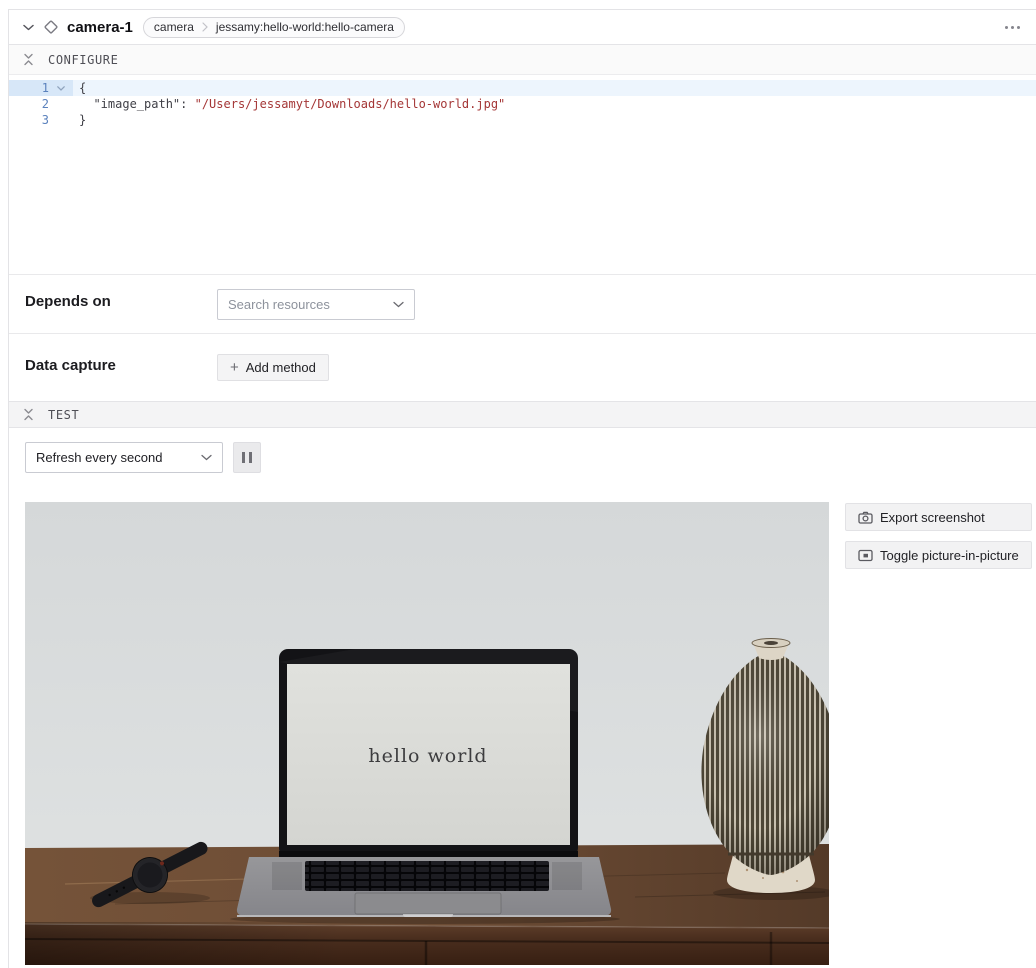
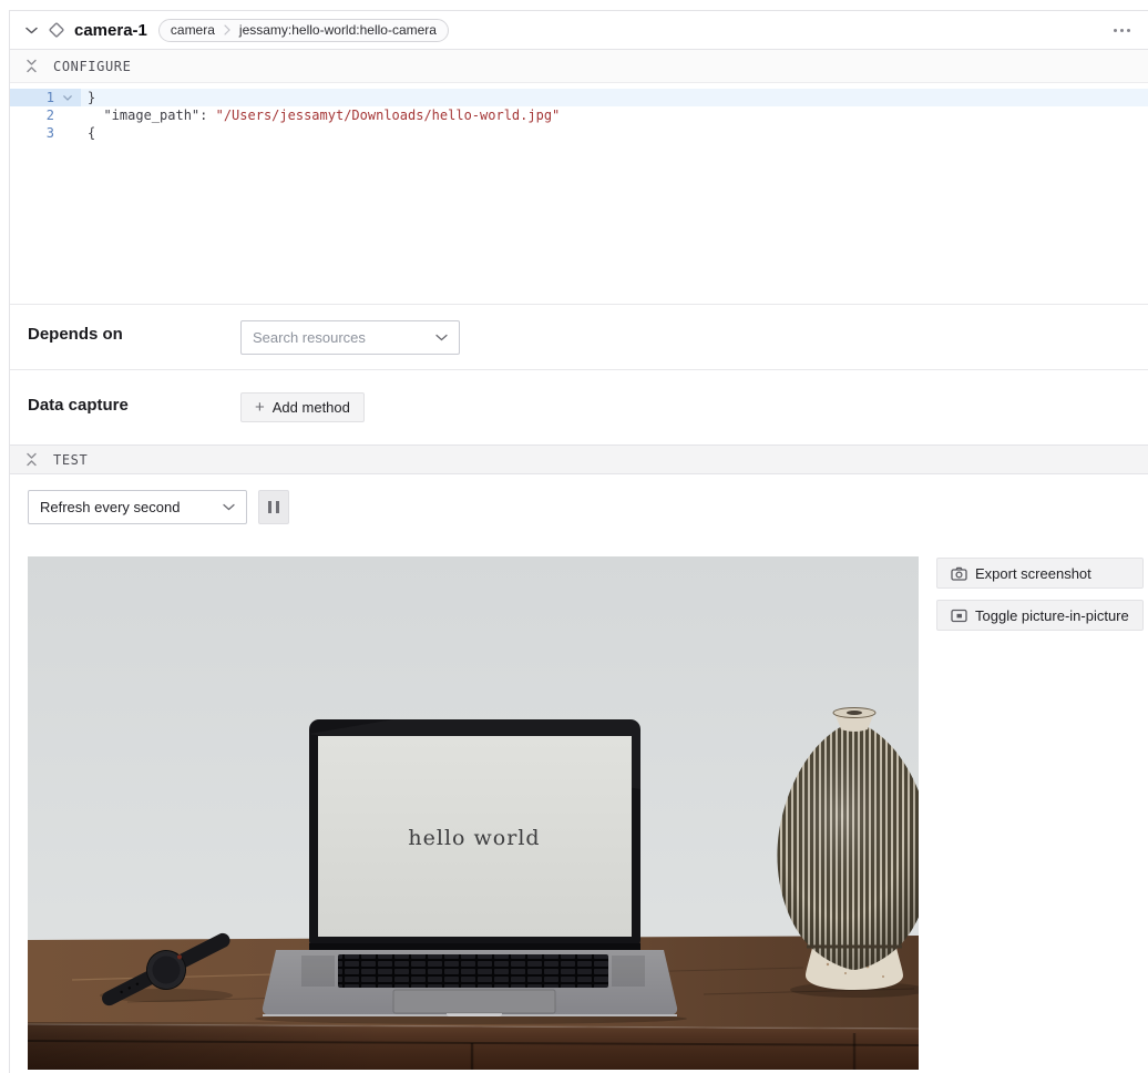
  camera-1
  camera
  jessamy:hello-world:hello-camera
  CONFIGURE
  1
- {
+ }
  2
  "image_path": "/Users/jessamyt/Downloads/hello-world.jpg"
  3
- }
+ {
  Depends on
  Search resources
  Data capture
  +
  Add method
  TEST
  Refresh every second
  hello world
  Export screenshot
  Toggle picture-in-picture
